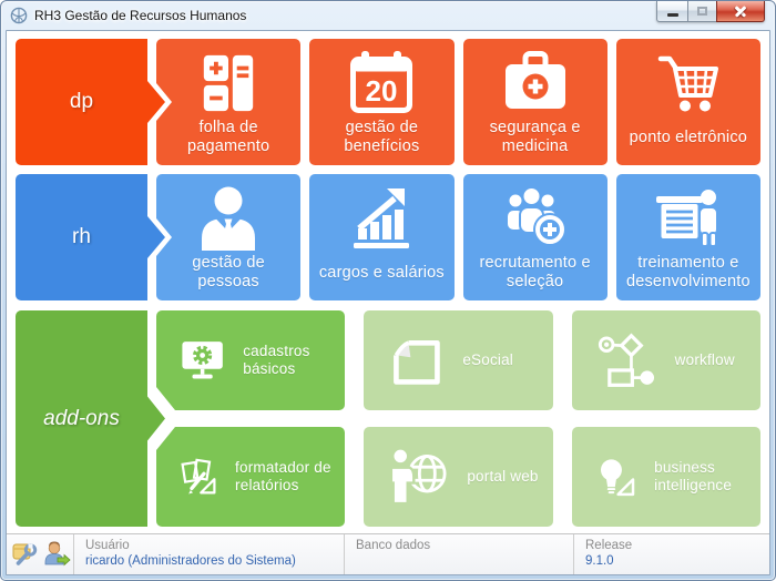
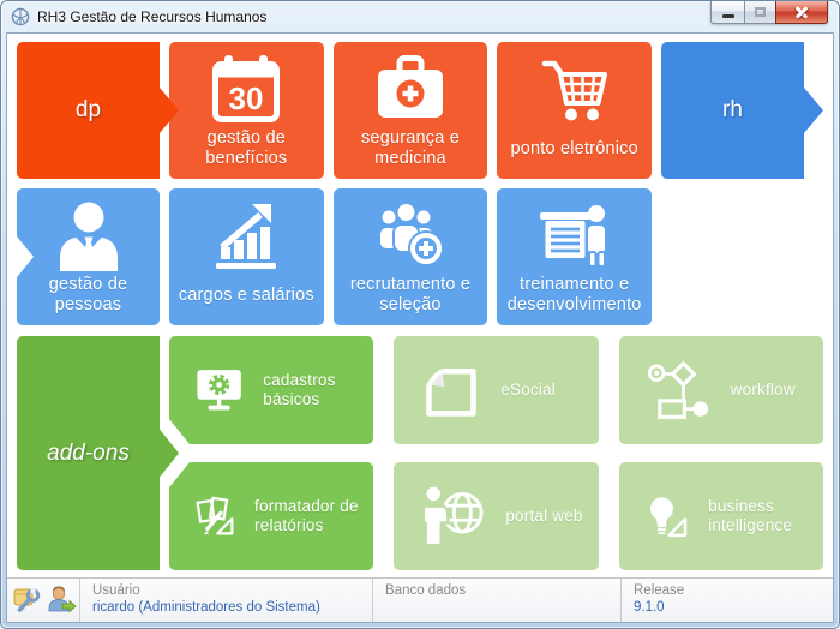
  RH3 Gestão de Recursos Humanos
  dp
- folha de pagamento
- 20
+ 30
  gestão de benefícios
  segurança e medicina
  ponto eletrônico
  rh
  gestão de pessoas
  cargos e salários
  recrutamento e seleção
  treinamento e desenvolvimento
  add-ons
  cadastros básicos
  eSocial
  workflow
  formatador de relatórios
  portal web
  business intelligence
  Usuário
  ricardo (Administradores do Sistema)
  Banco dados
  Release
  9.1.0
